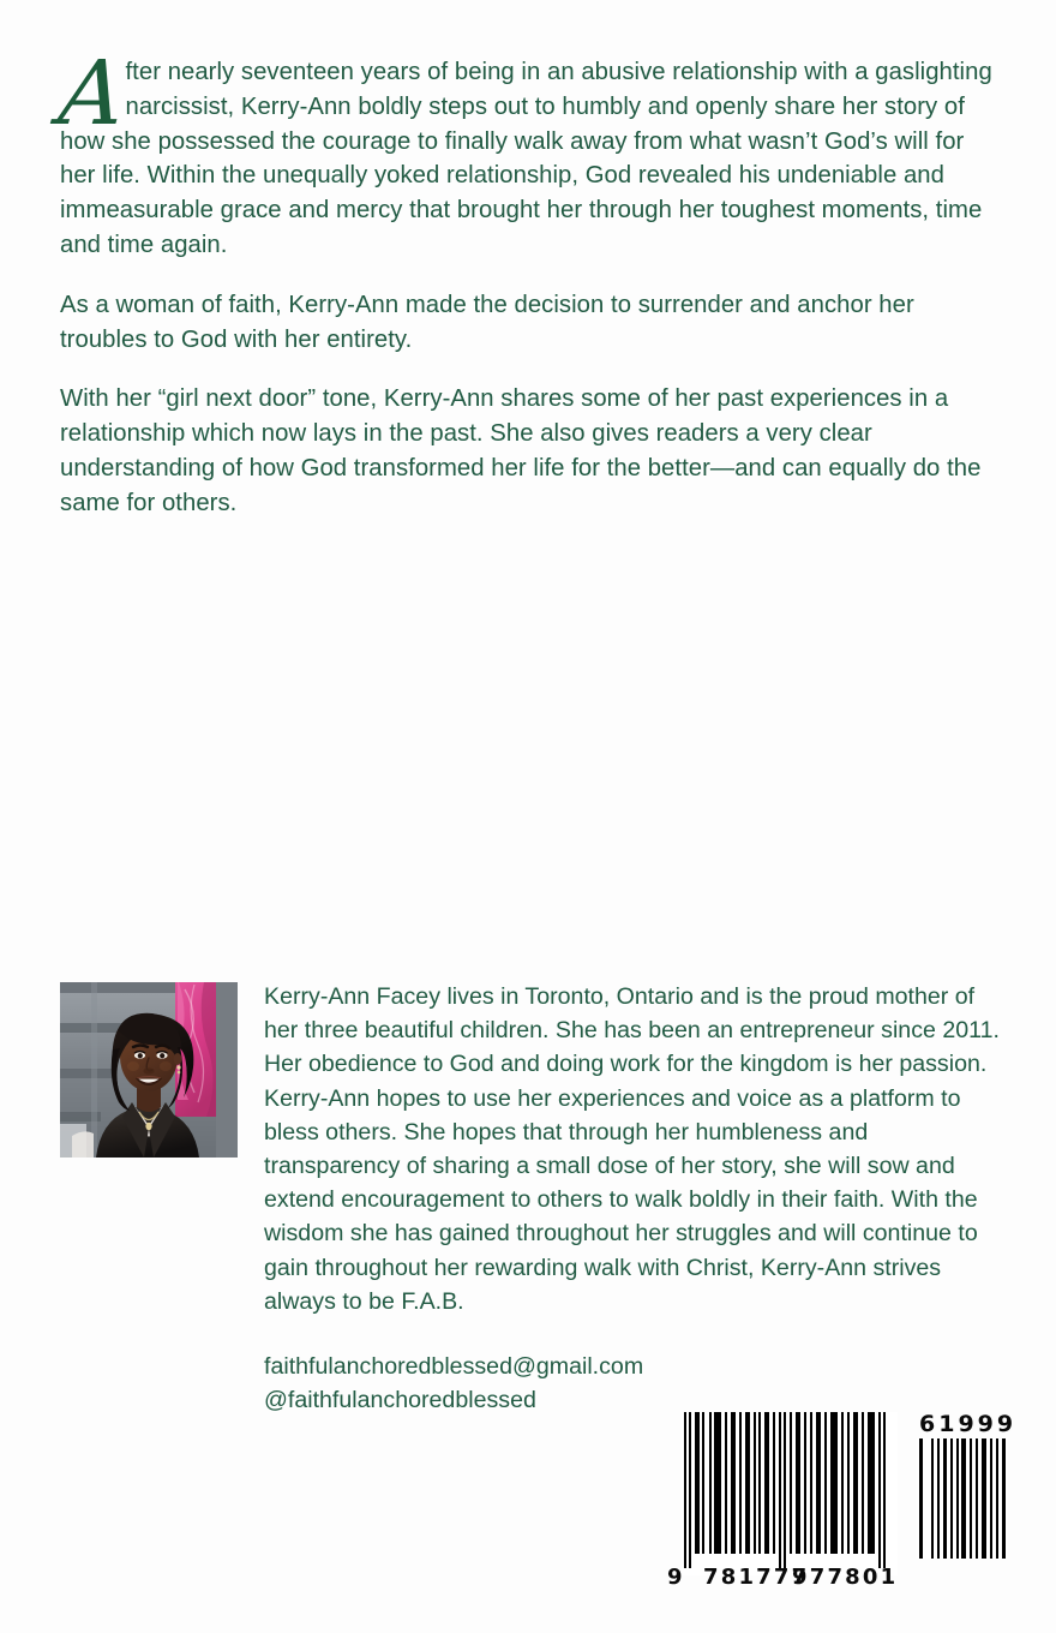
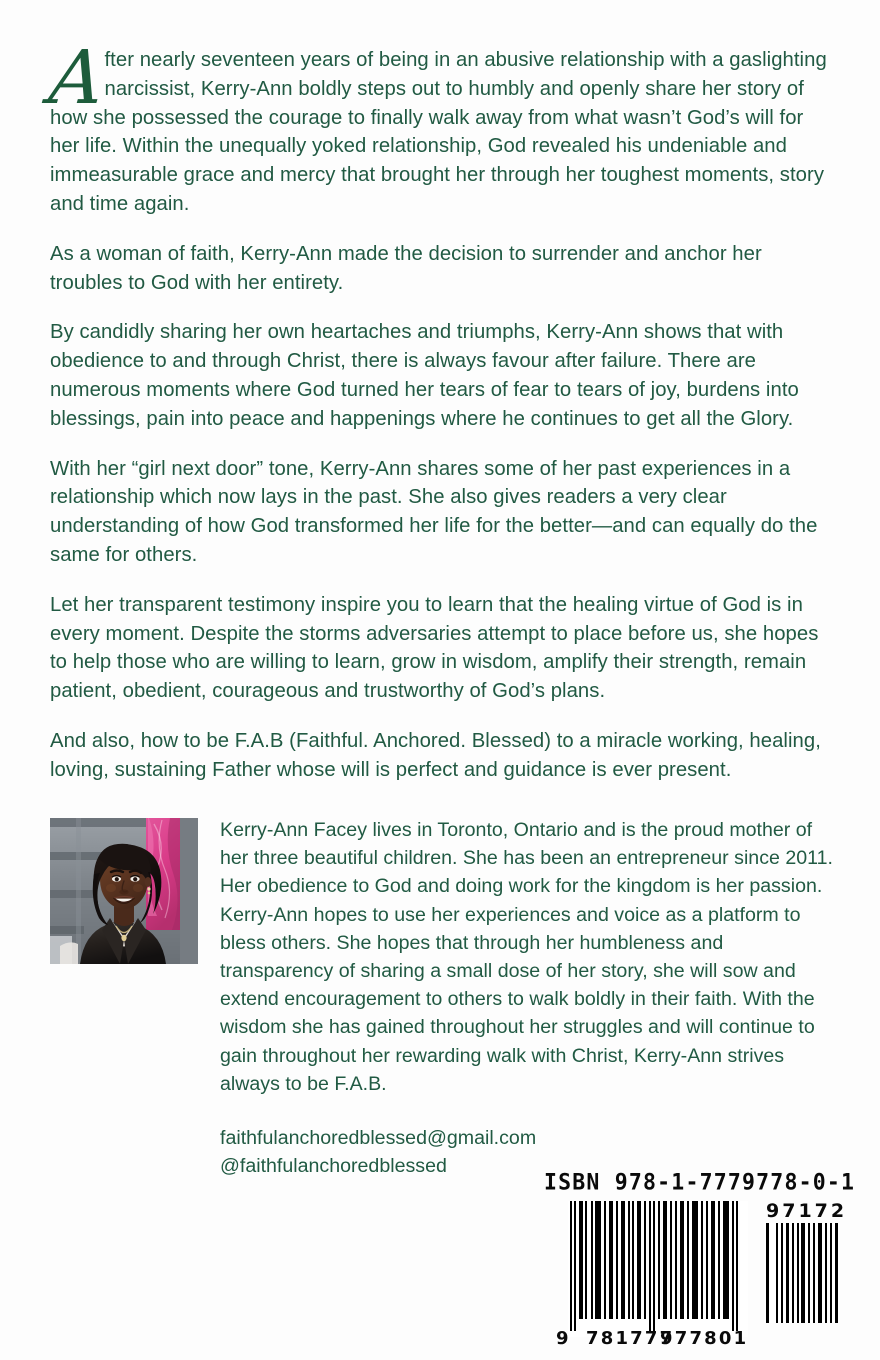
- fter nearly seventeen years of being in an abusive relationship with a gaslighting narcissist, Kerry-Ann boldly steps out to humbly and openly share her story of how she possessed the courage to finally walk away from what wasn’t God’s will for her life. Within the unequally yoked relationship, God revealed his undeniable and immeasurable grace and mercy that brought her through her toughest moments, time and time again.
+ fter nearly seventeen years of being in an abusive relationship with a gaslighting narcissist, Kerry-Ann boldly steps out to humbly and openly share her story of how she possessed the courage to finally walk away from what wasn’t God’s will for her life. Within the unequally yoked relationship, God revealed his undeniable and immeasurable grace and mercy that brought her through her toughest moments, story and time again.
  As a woman of faith, Kerry-Ann made the decision to surrender and anchor her troubles to God with her entirety.
+ By candidly sharing her own heartaches and triumphs, Kerry-Ann shows that with obedience to and through Christ, there is always favour after failure. There are numerous moments where God turned her tears of fear to tears of joy, burdens into blessings, pain into peace and happenings where he continues to get all the Glory.
  With her “girl next door” tone, Kerry-Ann shares some of her past experiences in a relationship which now lays in the past. She also gives readers a very clear understanding of how God transformed her life for the better—and can equally do the same for others.
+ Let her transparent testimony inspire you to learn that the healing virtue of God is in every moment. Despite the storms adversaries attempt to place before us, she hopes to help those who are willing to learn, grow in wisdom, amplify their strength, remain patient, obedient, courageous and trustworthy of God’s plans.
+ And also, how to be F.A.B (Faithful. Anchored. Blessed) to a miracle working, healing, loving, sustaining Father whose will is perfect and guidance is ever present.
  Kerry-Ann Facey lives in Toronto, Ontario and is the proud mother of her three beautiful children. She has been an entrepreneur since 2011. Her obedience to God and doing work for the kingdom is her passion. Kerry-Ann hopes to use her experiences and voice as a platform to bless others. She hopes that through her humbleness and transparency of sharing a small dose of her story, she will sow and extend encouragement to others to walk boldly in their faith. With the wisdom she has gained throughout her struggles and will continue to gain throughout her rewarding walk with Christ, Kerry-Ann strives always to be F.A.B.
  faithfulanchoredblessed@gmail.com
  @faithfulanchoredblessed
+ ISBN 978-1-7779778-0-1
  9
  781777
  977801
- 61999
+ 97172
